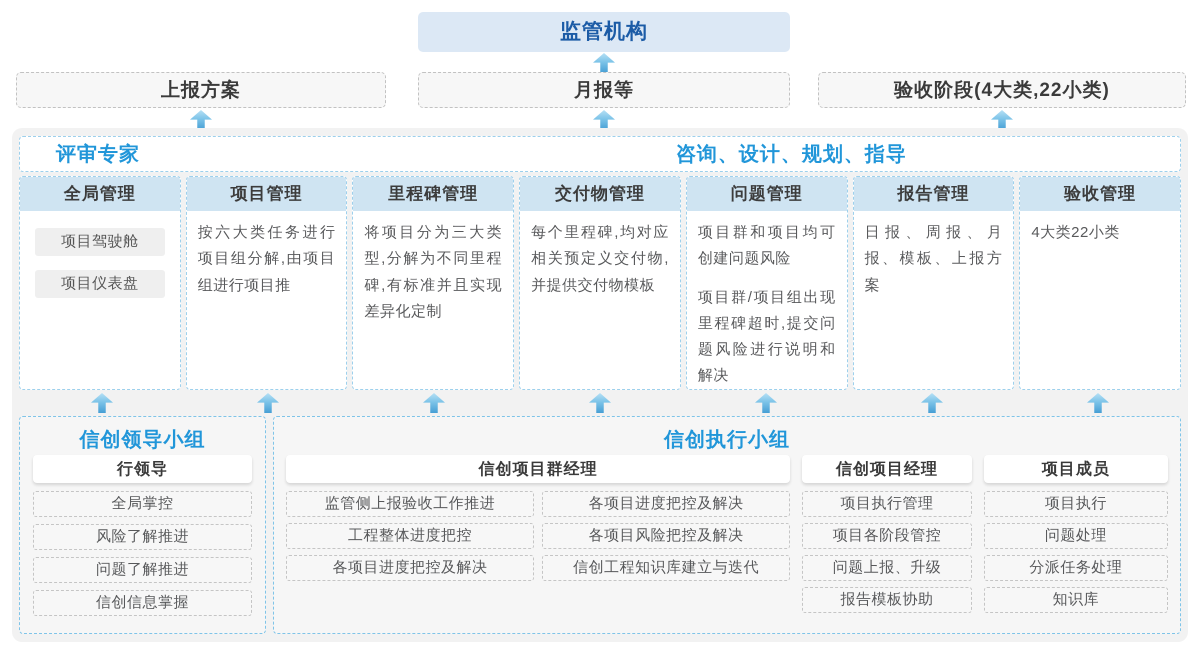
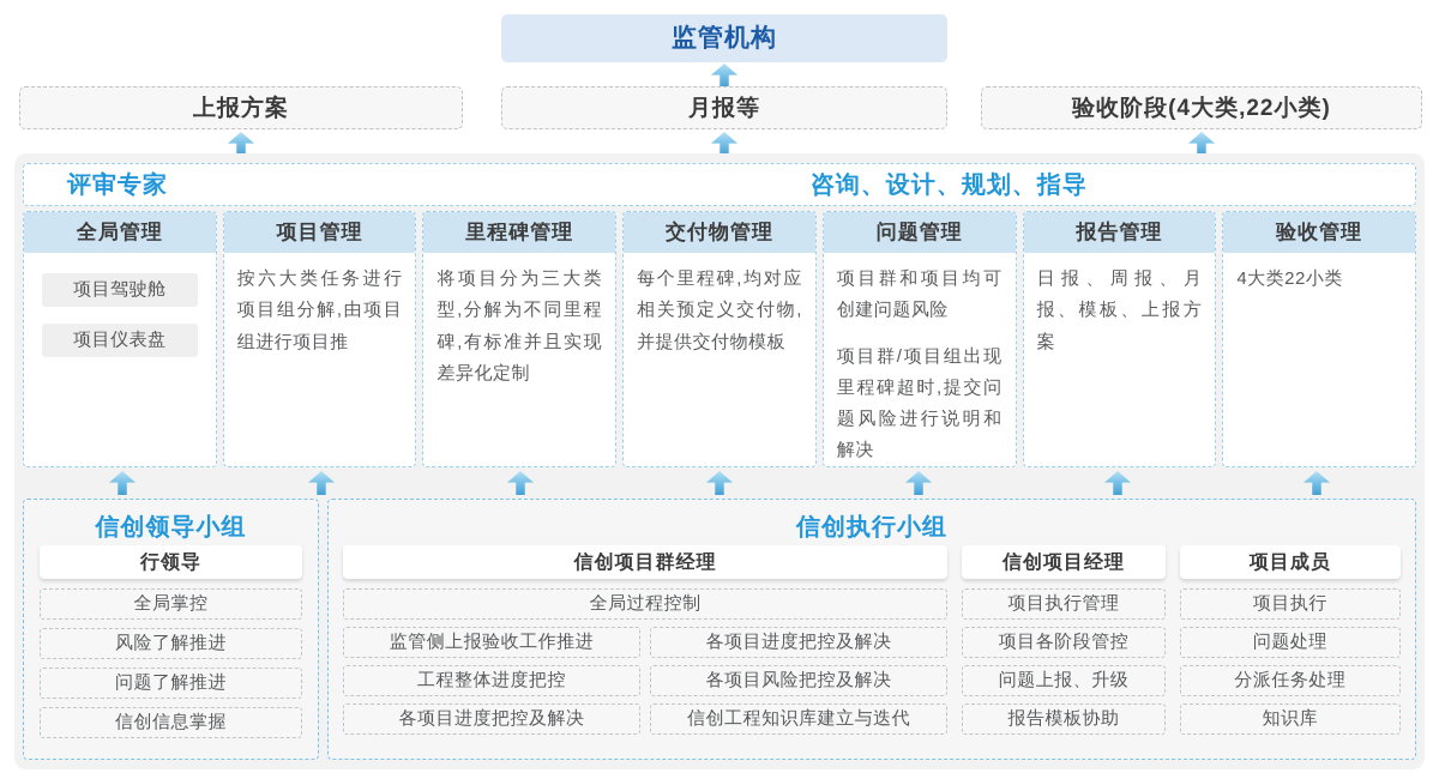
  监管机构
  上报方案
  月报等
  验收阶段(4大类,22小类)
  评审专家
  咨询、设计、规划、指导
  全局管理
  项目驾驶舱
  项目仪表盘
  项目管理
  按六大类任务进行项目组分解,由项目组进行项目推
  里程碑管理
  将项目分为三大类型,分解为不同里程碑,有标准并且实现差异化定制
  交付物管理
  每个里程碑,均对应相关预定义交付物,并提供交付物模板
  问题管理
  项目群和项目均可创建问题风险
  项目群/项目组出现里程碑超时,提交问题风险进行说明和解决
  报告管理
  日报、周报、月报、模板、上报方案
  验收管理
  4大类22小类
  信创领导小组
  行领导
  全局掌控
  风险了解推进
  问题了解推进
  信创信息掌握
  信创执行小组
  信创项目群经理
+ 全局过程控制
  监管侧上报验收工作推进
  各项目进度把控及解决
  工程整体进度把控
  各项目风险把控及解决
  各项目进度把控及解决
  信创工程知识库建立与迭代
  信创项目经理
  项目执行管理
  项目各阶段管控
  问题上报、升级
  报告模板协助
  项目成员
  项目执行
  问题处理
  分派任务处理
  知识库
